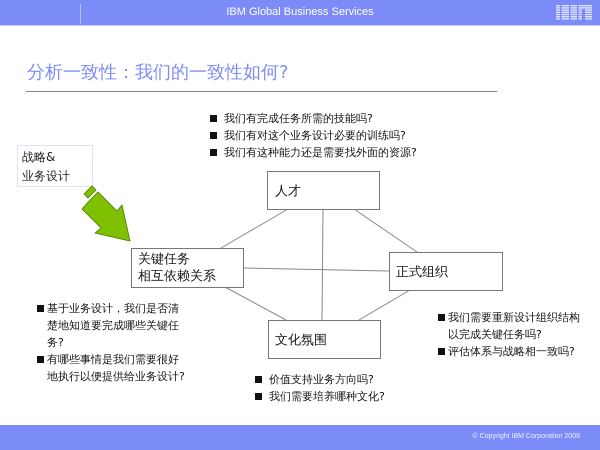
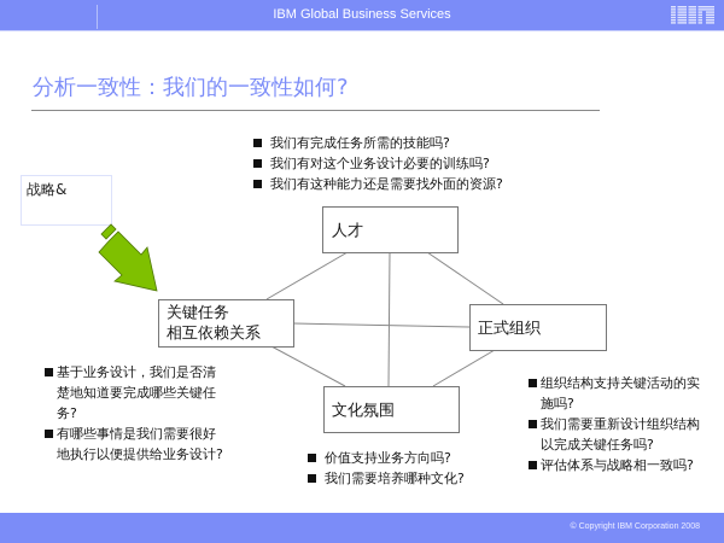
  IBM Global Business Services
  分析一致性：我们的一致性如何?
  我们有完成任务所需的技能吗?
  我们有对这个业务设计必要的训练吗?
  我们有这种能力还是需要找外面的资源?
  战略&
- 业务设计
  人才
  关键任务
  相互依赖关系
  正式组织
  文化氛围
  基于业务设计，我们是否清楚地知道要完成哪些关键任务?
  有哪些事情是我们需要很好地执行以便提供给业务设计?
+ 组织结构支持关键活动的实施吗?
  我们需要重新设计组织结构以完成关键任务吗?
  评估体系与战略相一致吗?
  价值支持业务方向吗?
  我们需要培养哪种文化?
